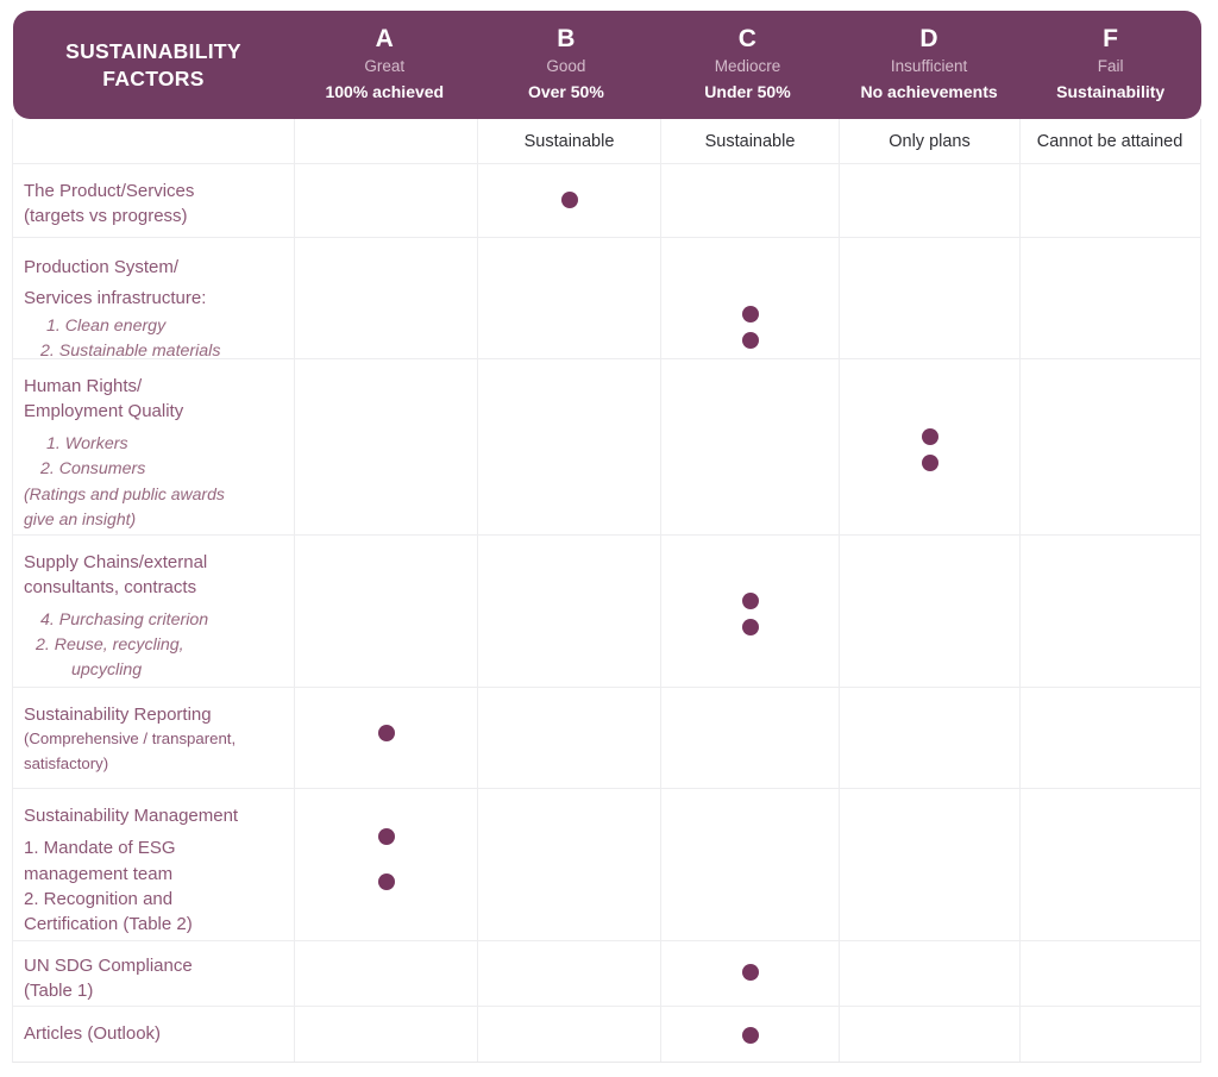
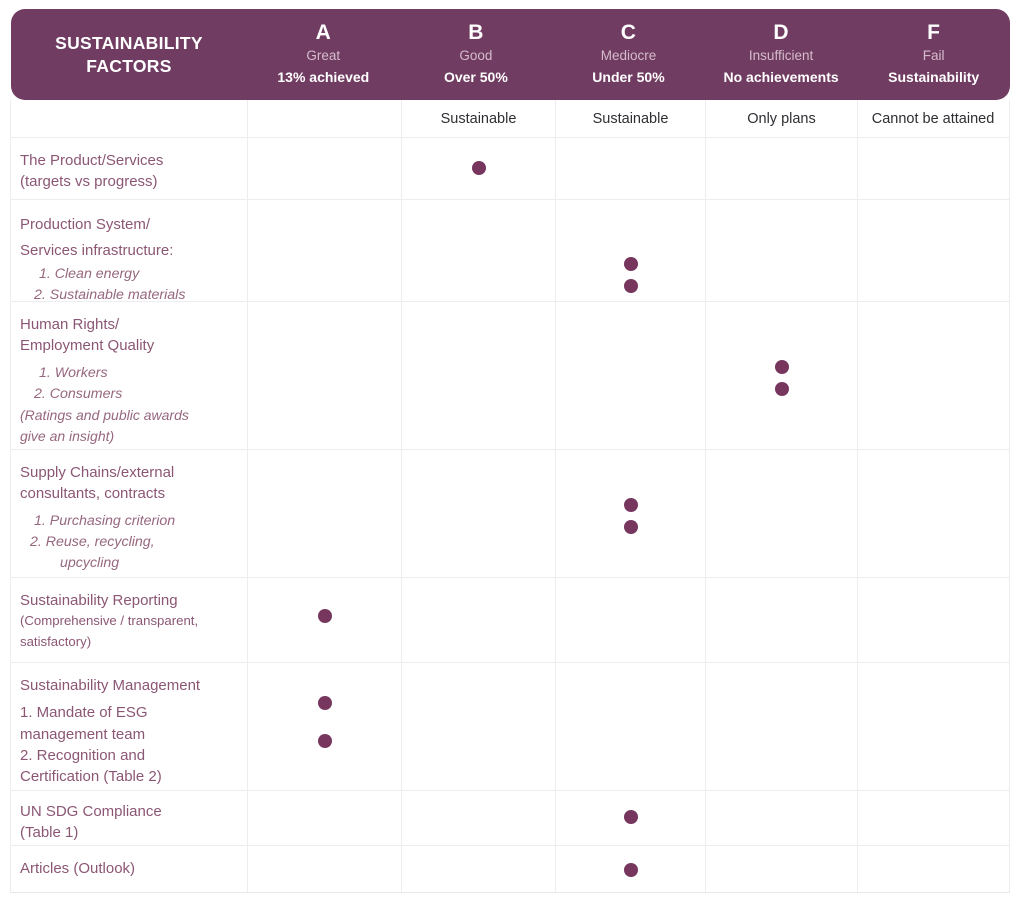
  SUSTAINABILITY
  FACTORS
  A
  Great
- 100% achieved
+ 13% achieved
  B
  Good
  Over 50%
  C
  Mediocre
  Under 50%
  D
  Insufficient
  No achievements
  F
  Fail
  Sustainability
  Sustainable
  Sustainable
  Only plans
  Cannot be attained
  The Product/Services
  (targets vs progress)
  Production System/
  Services infrastructure:
  1. Clean energy
  2. Sustainable materials
  Human Rights/
  Employment Quality
  1. Workers
  2. Consumers
  (Ratings and public awards
  give an insight)
  Supply Chains/external
  consultants, contracts
- 4. Purchasing criterion
+ 1. Purchasing criterion
  2. Reuse, recycling,
  upcycling
  Sustainability Reporting
  (Comprehensive / transparent,
  satisfactory)
  Sustainability Management
  1. Mandate of ESG
  management team
  2. Recognition and
  Certification (Table 2)
  UN SDG Compliance
  (Table 1)
  Articles (Outlook)
